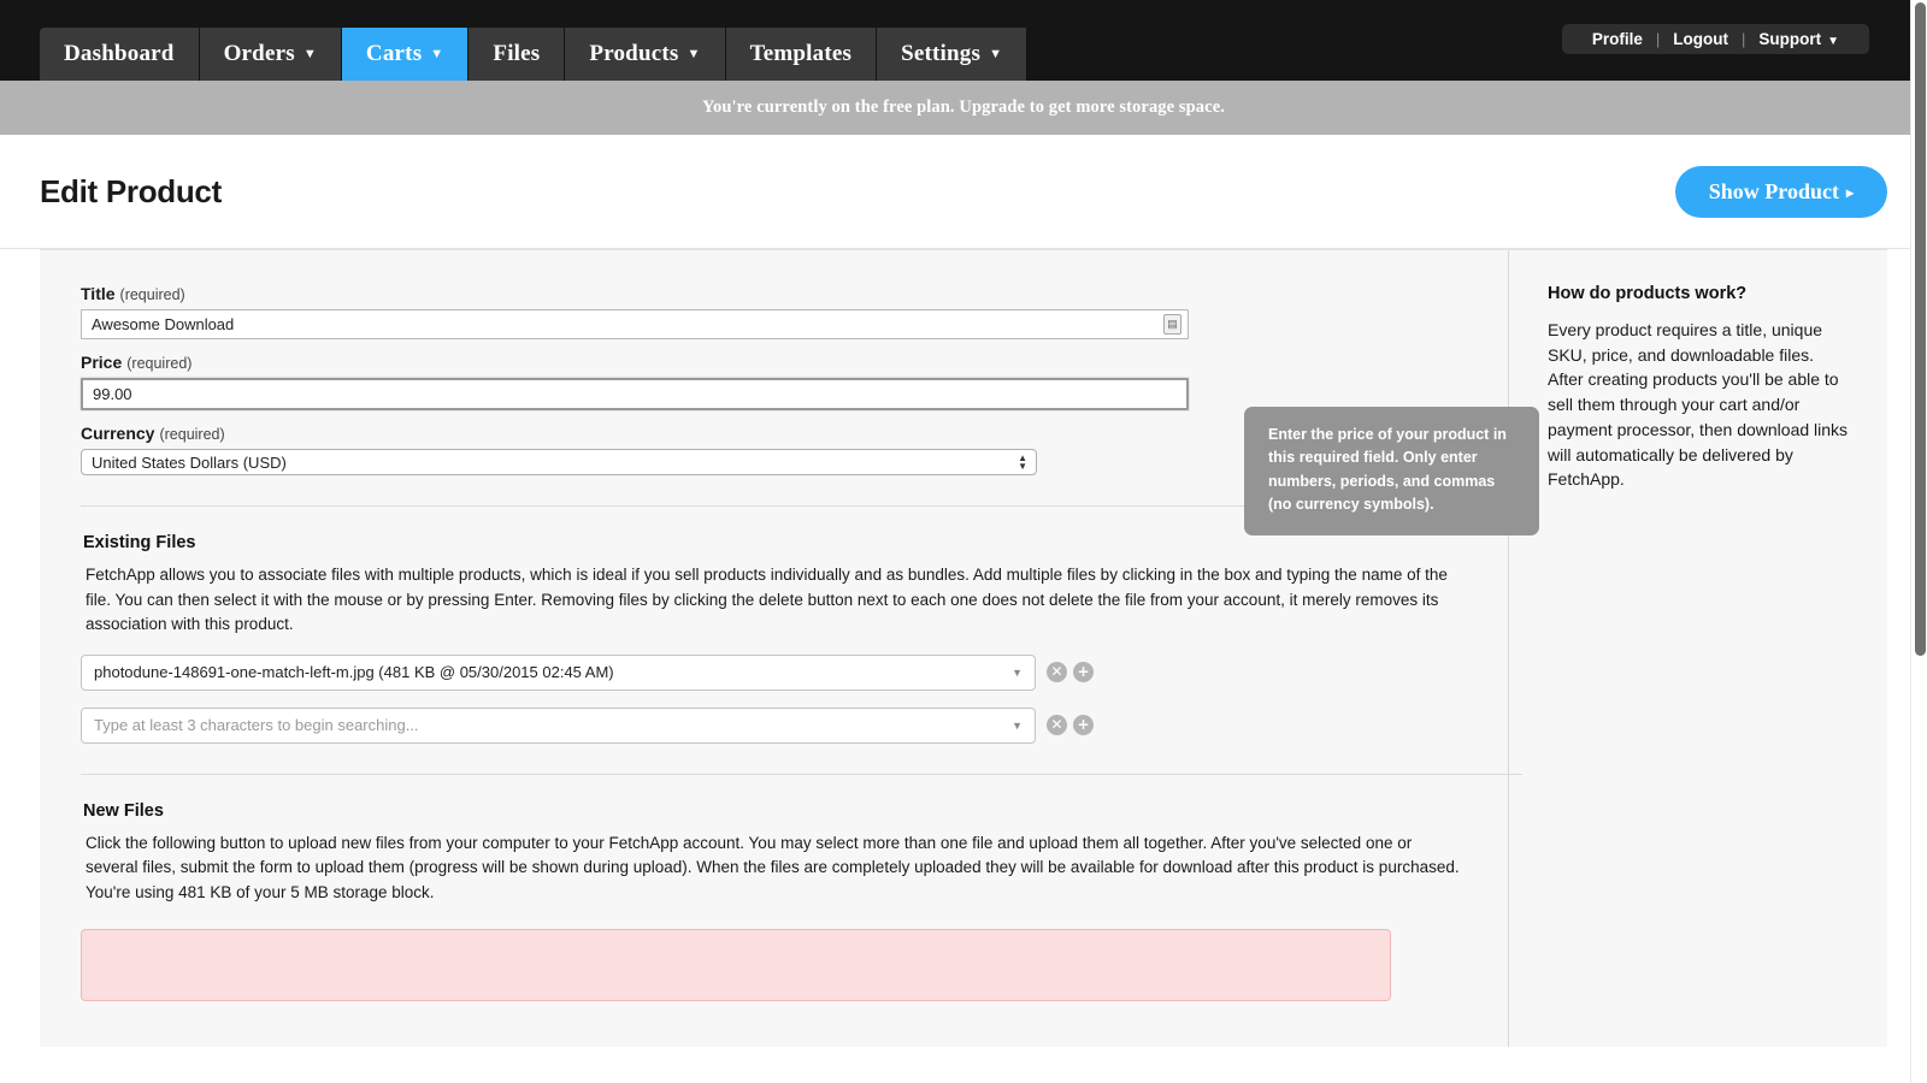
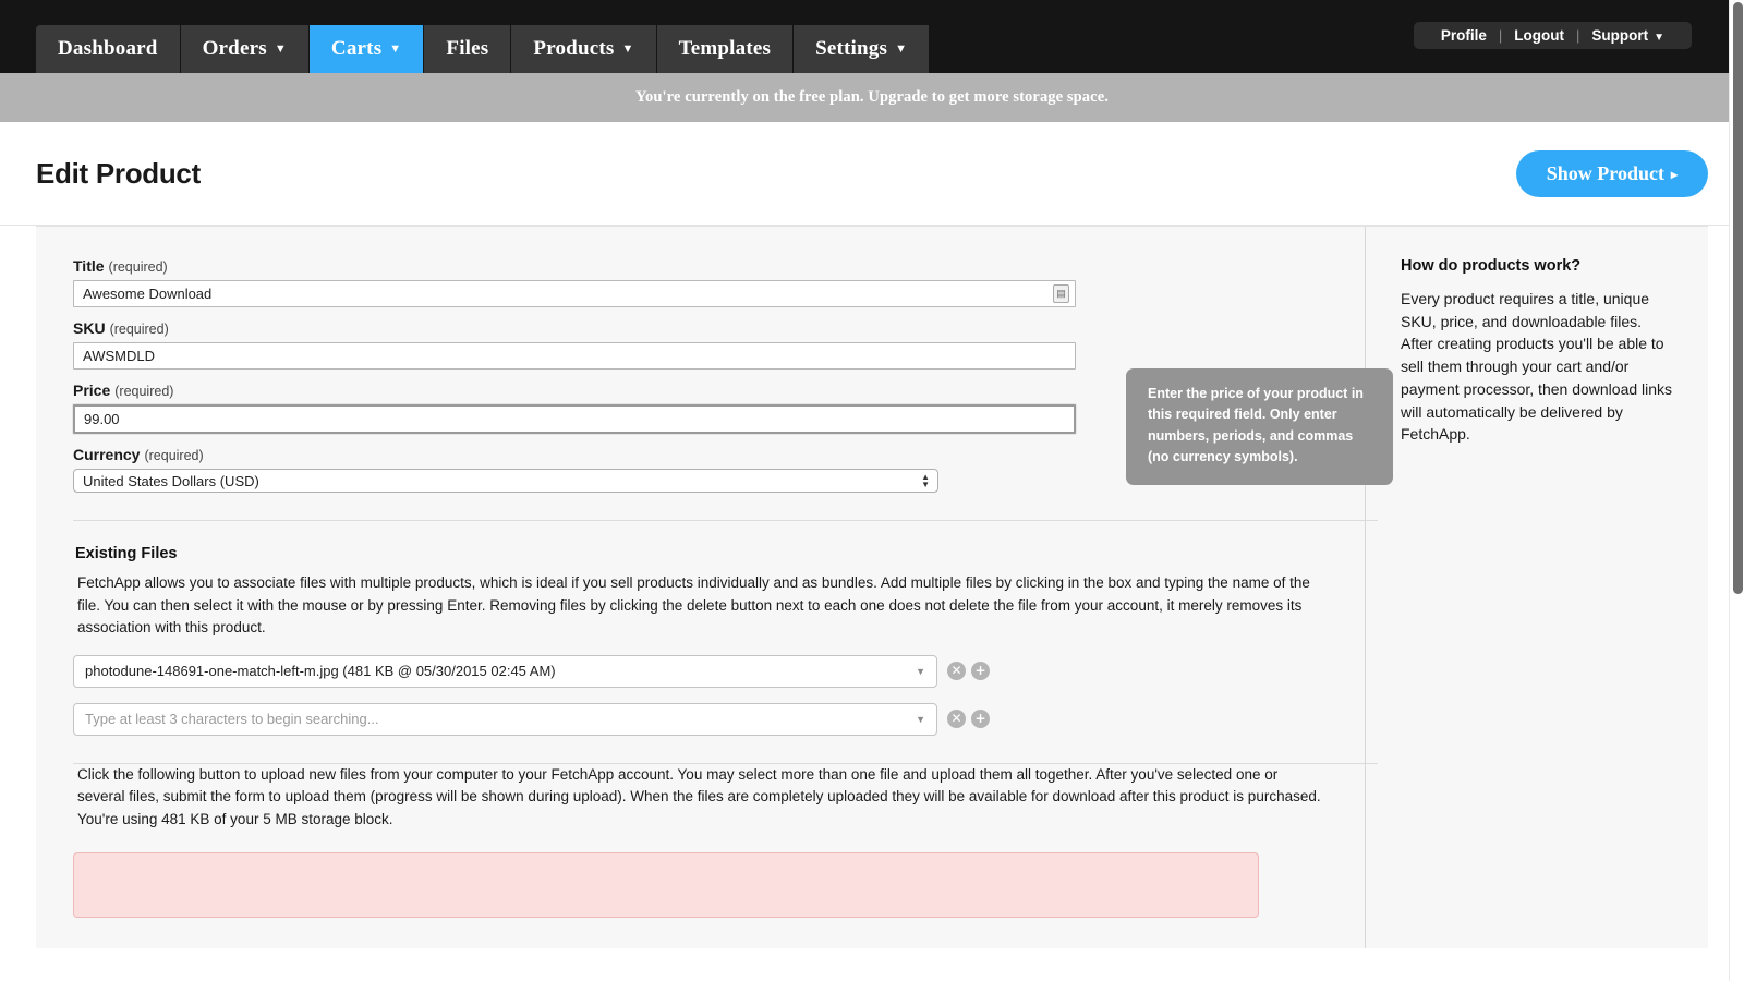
  Dashboard
  Orders ▼
  Carts ▼
  Files
  Products ▼
  Templates
  Settings ▼
  Profile
  |
  Logout
  |
  Support ▼
  You're currently on the free plan. Upgrade to get more storage space.
  Edit Product
  Show Product ▸
  Title (required)
  Awesome Download
  ▤
+ SKU (required)
+ AWSMDLD
  Price (required)
  99.00
  Currency (required)
  United States Dollars (USD)
  ▲
  ▼
  Existing Files
  FetchApp allows you to associate files with multiple products, which is ideal if you sell products individually and as bundles. Add multiple files by clicking in the box and typing the name of the file. You can then select it with the mouse or by pressing Enter. Removing files by clicking the delete button next to each one does not delete the file from your account, it merely removes its association with this product.
  photodune-148691-one-match-left-m.jpg (481 KB @ 05/30/2015 02:45 AM)
  ▼
  ✕
  +
  Type at least 3 characters to begin searching...
  ▼
  ✕
  +
- New Files
  Click the following button to upload new files from your computer to your FetchApp account. You may select more than one file and upload them all together. After you've selected one or several files, submit the form to upload them (progress will be shown during upload). When the files are completely uploaded they will be available for download after this product is purchased. You're using 481 KB of your 5 MB storage block.
  How do products work?
  Every product requires a title, unique SKU, price, and downloadable files. After creating products you'll be able to sell them through your cart and/or payment processor, then download links will automatically be delivered by FetchApp.
  Enter the price of your product in this required field. Only enter numbers, periods, and commas (no currency symbols).
